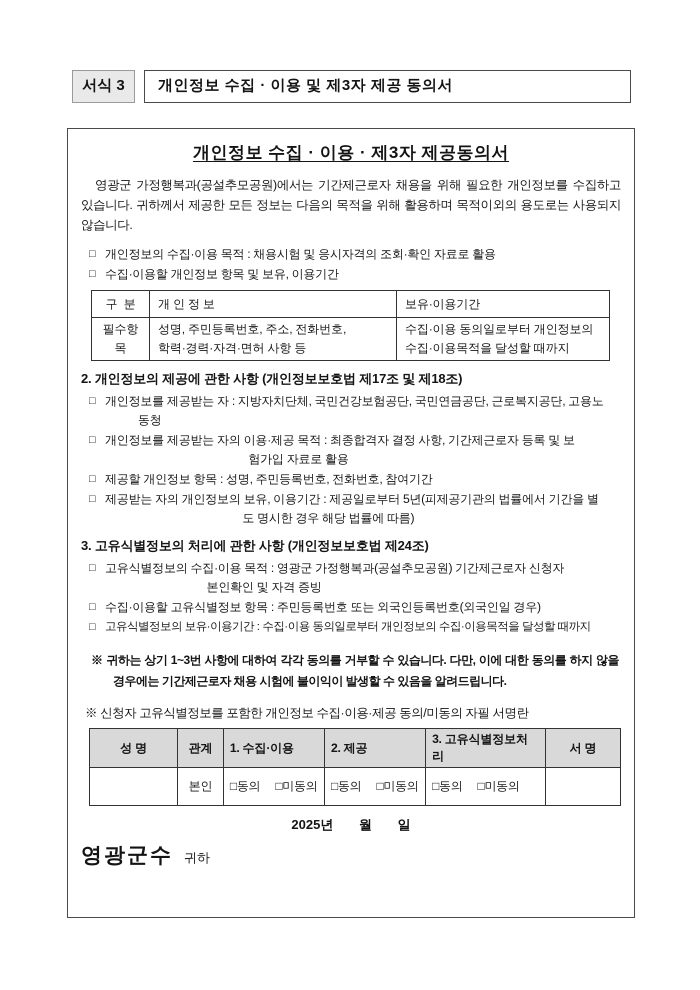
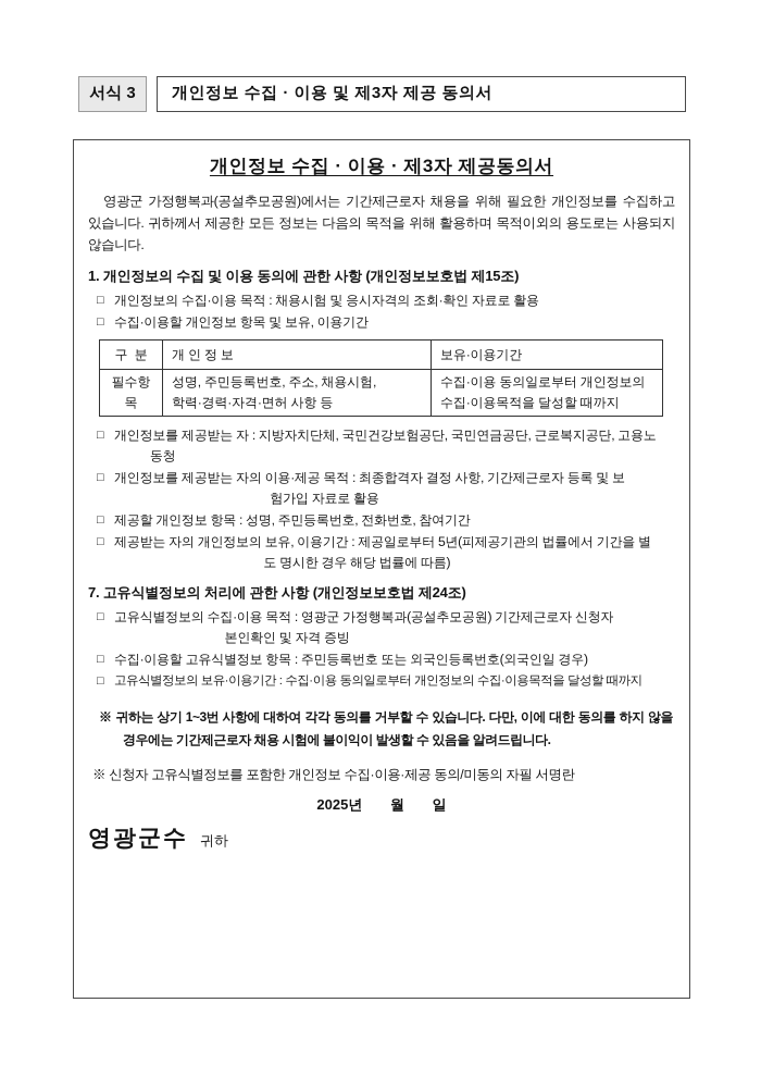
  서식 3
  개인정보 수집 · 이용 및 제3자 제공 동의서
  개인정보 수집 · 이용 · 제3자 제공동의서
  영광군 가정행복과(공설추모공원)에서는 기간제근로자 채용을 위해 필요한 개인정보를 수집하고 있습니다. 귀하께서 제공한 모든 정보는 다음의 목적을 위해 활용하며 목적이외의 용도로는 사용되지 않습니다.
+ 1. 개인정보의 수집 및 이용 동의에 관한 사항 (개인정보보호법 제15조)
  □
  개인정보의 수집·이용 목적 : 채용시험 및 응시자격의 조회·확인 자료로 활용
  □
  수집·이용할 개인정보 항목 및 보유, 이용기간
  구 분	개 인 정 보	보유·이용기간
- 필수항목	성명, 주민등록번호, 주소, 전화번호, 학력·경력·자격·면허 사항 등	수집·이용 동의일로부터 개인정보의 수집·이용목적을 달성할 때까지
+ 필수항목	성명, 주민등록번호, 주소, 채용시험, 학력·경력·자격·면허 사항 등	수집·이용 동의일로부터 개인정보의 수집·이용목적을 달성할 때까지
- 2. 개인정보의 제공에 관한 사항 (개인정보보호법 제17조 및 제18조)
  □
  개인정보를 제공받는 자 : 지방자치단체, 국민건강보험공단, 국민연금공단, 근로복지공단, 고용노
  동청
  □
  개인정보를 제공받는 자의 이용·제공 목적 : 최종합격자 결정 사항, 기간제근로자 등록 및 보
  험가입 자료로 활용
  □
  제공할 개인정보 항목 : 성명, 주민등록번호, 전화번호, 참여기간
  □
  제공받는 자의 개인정보의 보유, 이용기간 : 제공일로부터 5년(피제공기관의 법률에서 기간을 별
  도 명시한 경우 해당 법률에 따름)
- 3. 고유식별정보의 처리에 관한 사항 (개인정보보호법 제24조)
+ 7. 고유식별정보의 처리에 관한 사항 (개인정보보호법 제24조)
  □
  고유식별정보의 수집·이용 목적 : 영광군 가정행복과(공설추모공원) 기간제근로자 신청자
  본인확인 및 자격 증빙
  □
  수집·이용할 고유식별정보 항목 : 주민등록번호 또는 외국인등록번호(외국인일 경우)
  □
  고유식별정보의 보유·이용기간 : 수집·이용 동의일로부터 개인정보의 수집·이용목적을 달성할 때까지
  ※ 귀하는 상기 1~3번 사항에 대하여 각각 동의를 거부할 수 있습니다. 다만, 이에 대한 동의를 하지 않을 경우에는 기간제근로자 채용 시험에 불이익이 발생할 수 있음을 알려드립니다.
  ※ 신청자 고유식별정보를 포함한 개인정보 수집·이용·제공 동의/미동의 자필 서명란
- 성 명	관계	1. 수집·이용	2. 제공	3. 고유식별정보처리	서 명
- 	본인	□동의 □미동의	□동의 □미동의	□동의 □미동의
  2025년 월 일
  영광군수
  귀하
